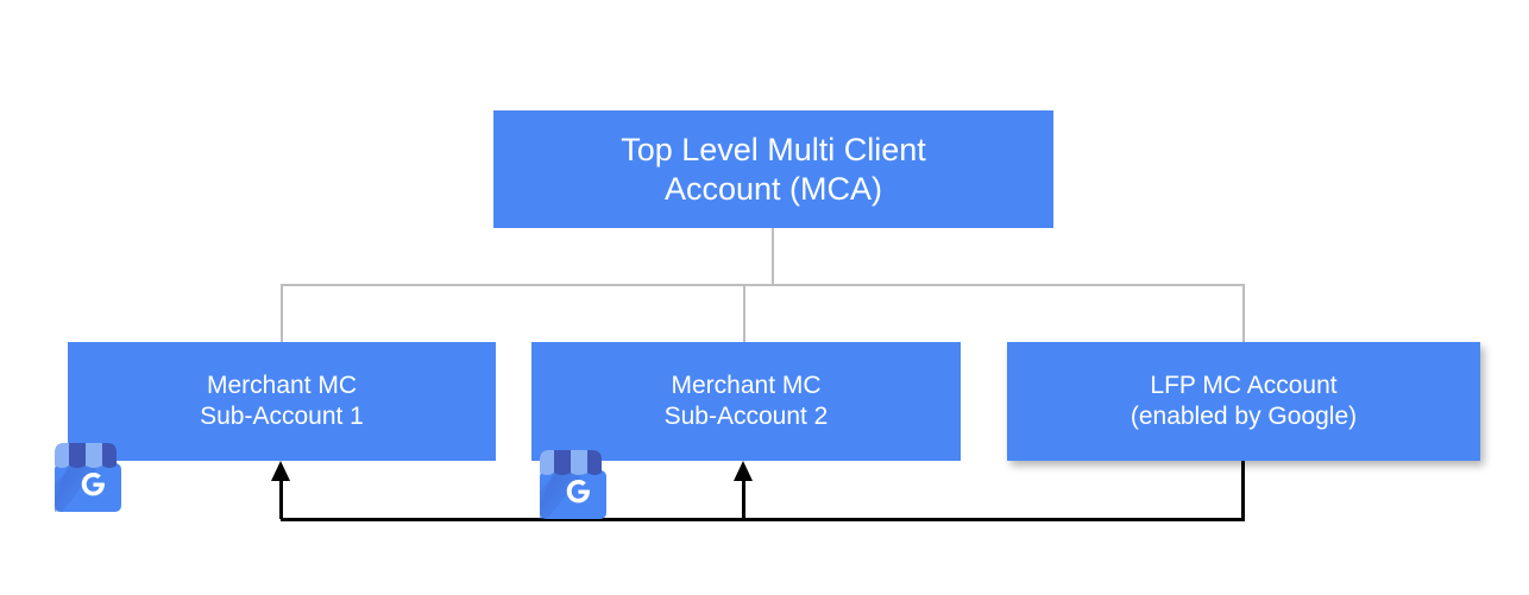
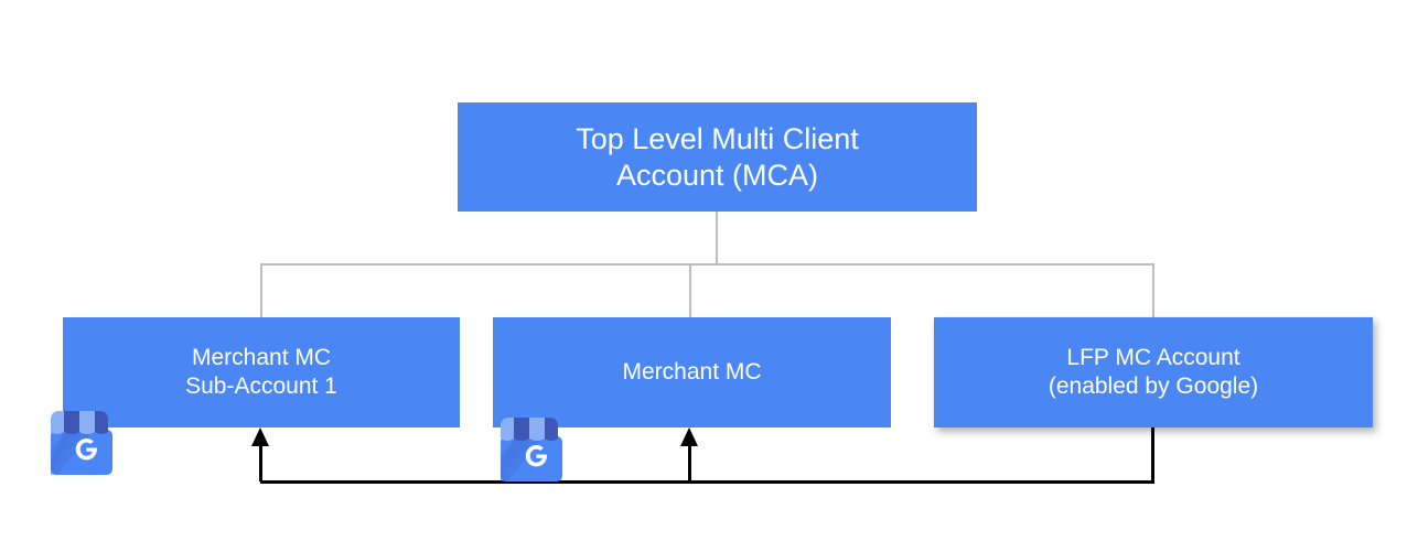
  Top Level Multi Client
  Account (MCA)
  Merchant MC
  Sub-Account 1
  Merchant MC
- Sub-Account 2
  LFP MC Account
  (enabled by Google)
